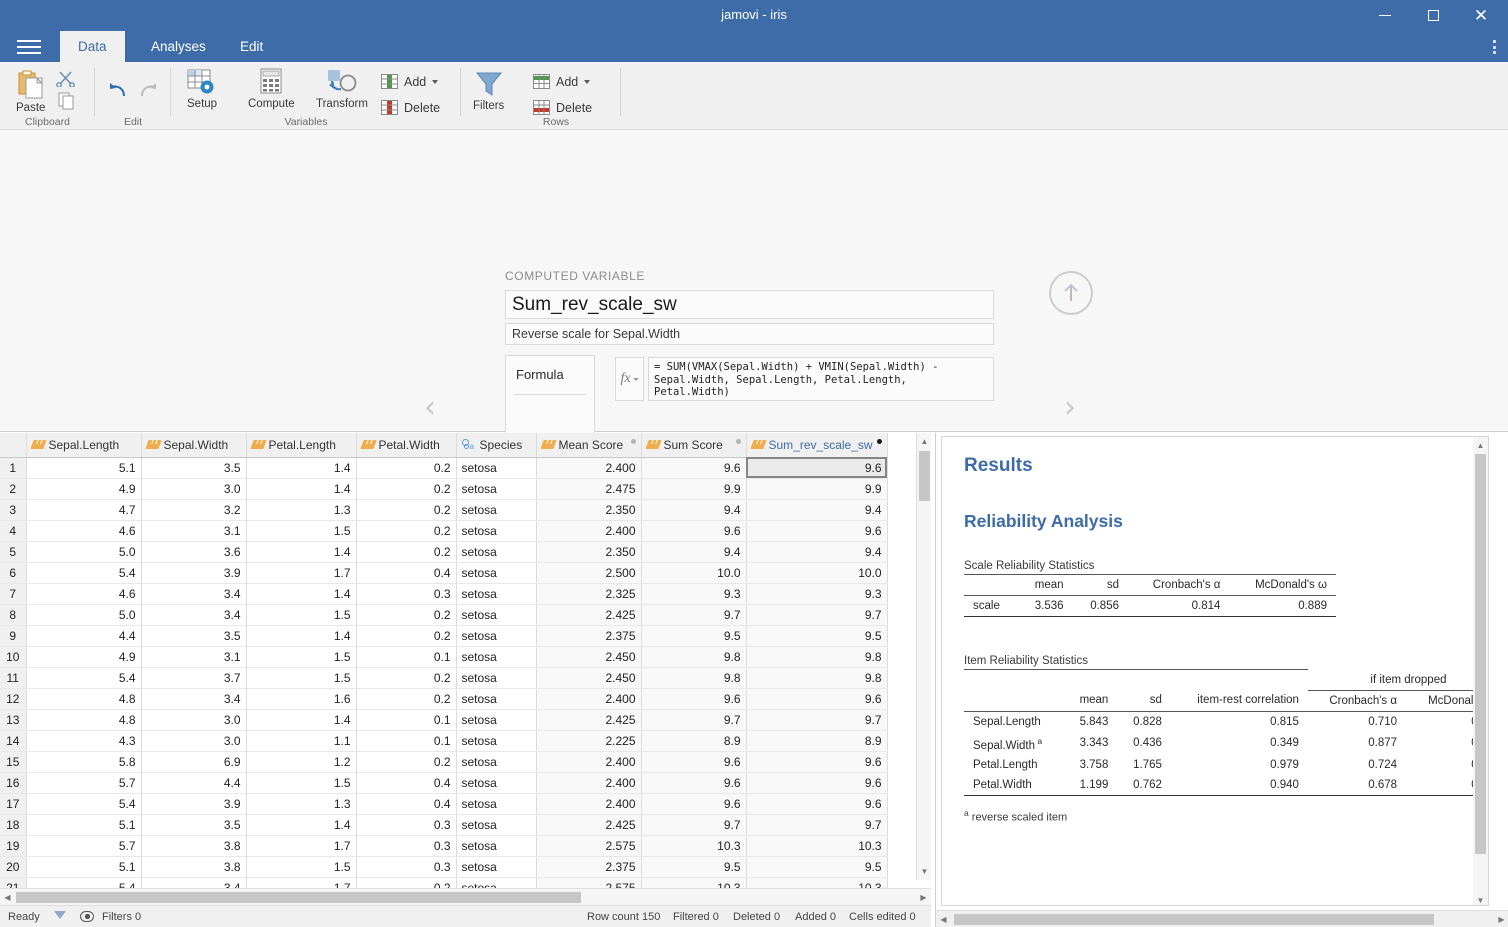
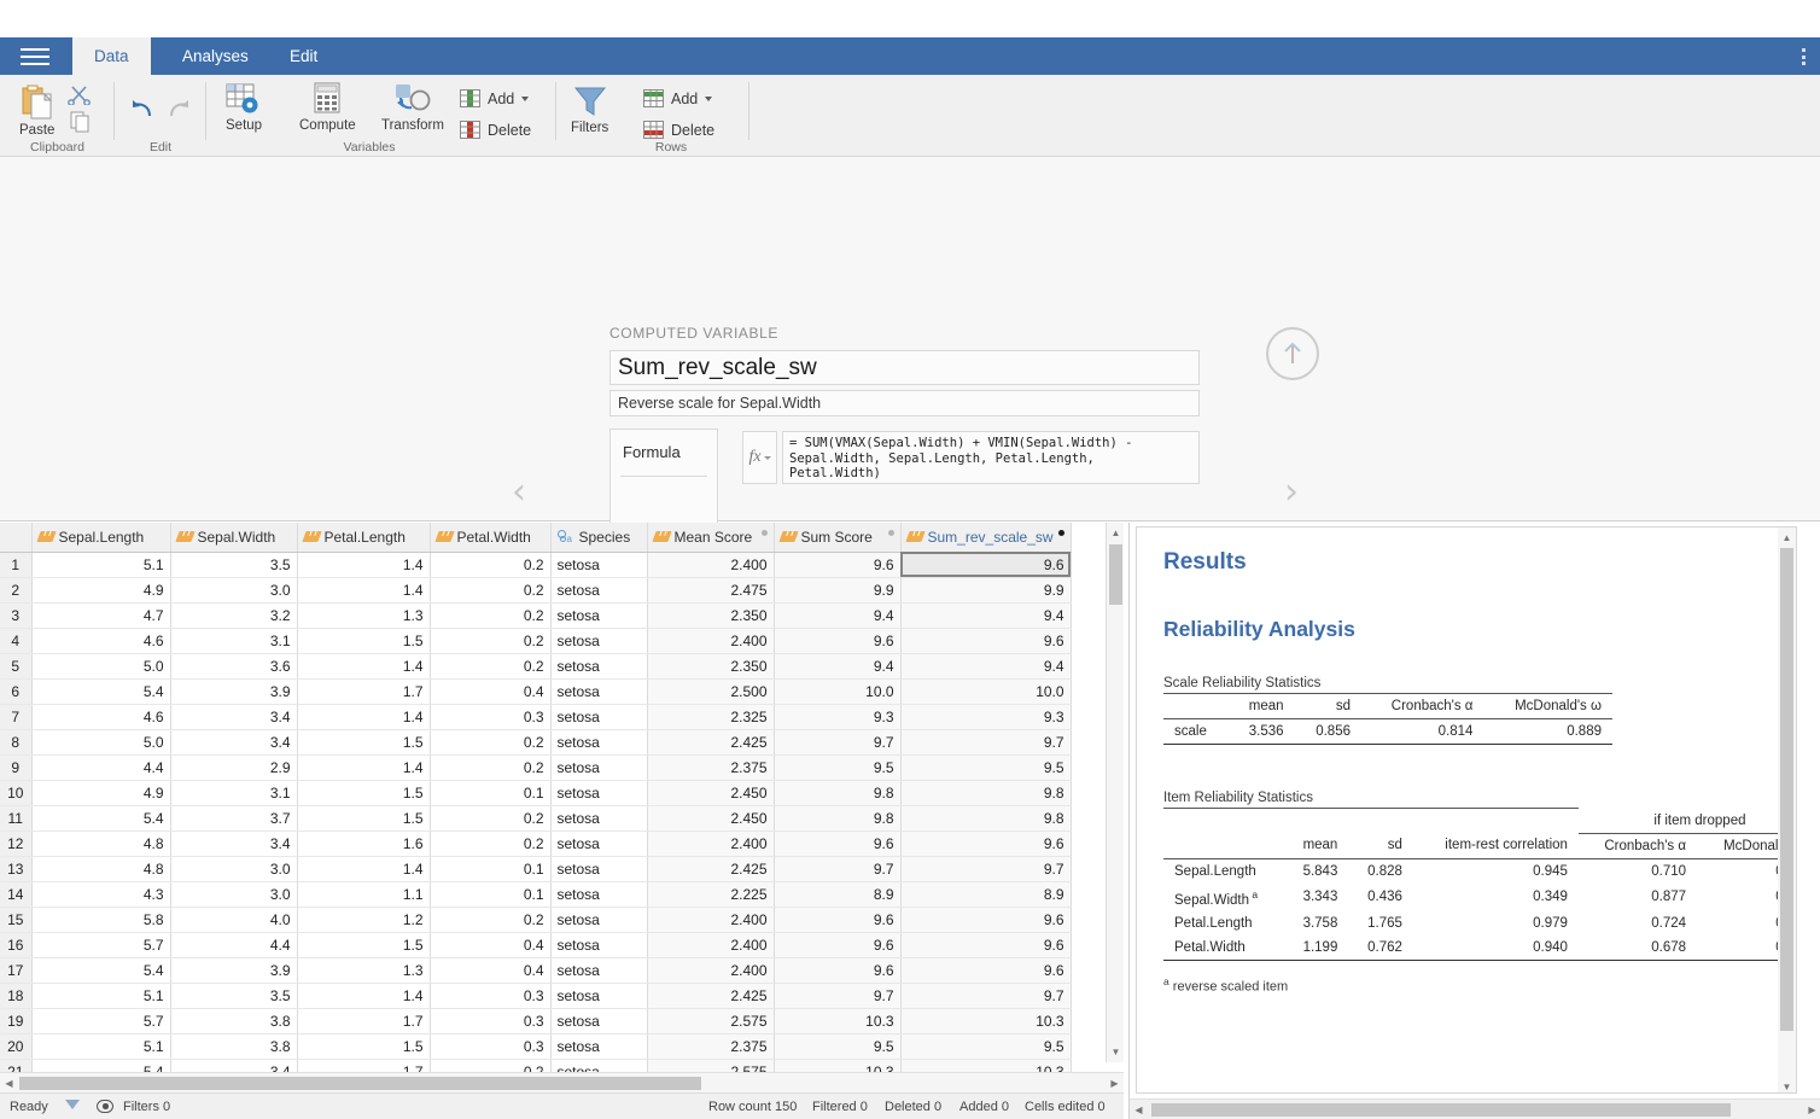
- jamovi - iris
- ✕
  Data
  Analyses
  Edit
  Paste
  Clipboard
  Edit
  Setup
  Compute
  Transform
  Add
  Delete
  Variables
  Filters
  Add
  Delete
  Rows
  COMPUTED VARIABLE
  Sum_rev_scale_sw
  Reverse scale for Sepal.Width
  Formula
  fx
  = SUM(VMAX(Sepal.Width) + VMIN(Sepal.Width) -
  Sepal.Width, Sepal.Length, Petal.Length,
  Petal.Width)
  ‹
  ›
  	Sepal.Length	Sepal.Width	Petal.Length	Petal.Width	a Species	Mean Score	Sum Score	Sum_rev_scale_sw
  1	5.1	3.5	1.4	0.2	setosa	2.400	9.6	9.6
  2	4.9	3.0	1.4	0.2	setosa	2.475	9.9	9.9
  3	4.7	3.2	1.3	0.2	setosa	2.350	9.4	9.4
  4	4.6	3.1	1.5	0.2	setosa	2.400	9.6	9.6
  5	5.0	3.6	1.4	0.2	setosa	2.350	9.4	9.4
  6	5.4	3.9	1.7	0.4	setosa	2.500	10.0	10.0
  7	4.6	3.4	1.4	0.3	setosa	2.325	9.3	9.3
  8	5.0	3.4	1.5	0.2	setosa	2.425	9.7	9.7
- 9	4.4	3.5	1.4	0.2	setosa	2.375	9.5	9.5
+ 9	4.4	2.9	1.4	0.2	setosa	2.375	9.5	9.5
  10	4.9	3.1	1.5	0.1	setosa	2.450	9.8	9.8
  11	5.4	3.7	1.5	0.2	setosa	2.450	9.8	9.8
  12	4.8	3.4	1.6	0.2	setosa	2.400	9.6	9.6
  13	4.8	3.0	1.4	0.1	setosa	2.425	9.7	9.7
  14	4.3	3.0	1.1	0.1	setosa	2.225	8.9	8.9
- 15	5.8	6.9	1.2	0.2	setosa	2.400	9.6	9.6
+ 15	5.8	4.0	1.2	0.2	setosa	2.400	9.6	9.6
  16	5.7	4.4	1.5	0.4	setosa	2.400	9.6	9.6
  17	5.4	3.9	1.3	0.4	setosa	2.400	9.6	9.6
  18	5.1	3.5	1.4	0.3	setosa	2.425	9.7	9.7
  19	5.7	3.8	1.7	0.3	setosa	2.575	10.3	10.3
  20	5.1	3.8	1.5	0.3	setosa	2.375	9.5	9.5
  ▲
  ▼
  ◀
  ▶
  Ready
  Filters 0
  Row count 150
  Filtered 0
  Deleted 0
  Added 0
  Cells edited 0
  Results
  Reliability Analysis
  Scale Reliability Statistics
  	mean	sd	Cronbach's α	McDonald's ω
  scale	3.536	0.856	0.814	0.889
  Item Reliability Statistics
  	if item dropped
  	mean	sd	item-rest correlation	Cronbach's α	McDona
- Sepal.Length	5.843	0.828	0.815	0.710
+ Sepal.Length	5.843	0.828	0.945	0.710
  Sepal.Width a	3.343	0.436	0.349	0.877
  Petal.Length	3.758	1.765	0.979	0.724
  Petal.Width	1.199	0.762	0.940	0.678
  a reverse scaled item
  ▲
  ▼
  ◀
  ▶
